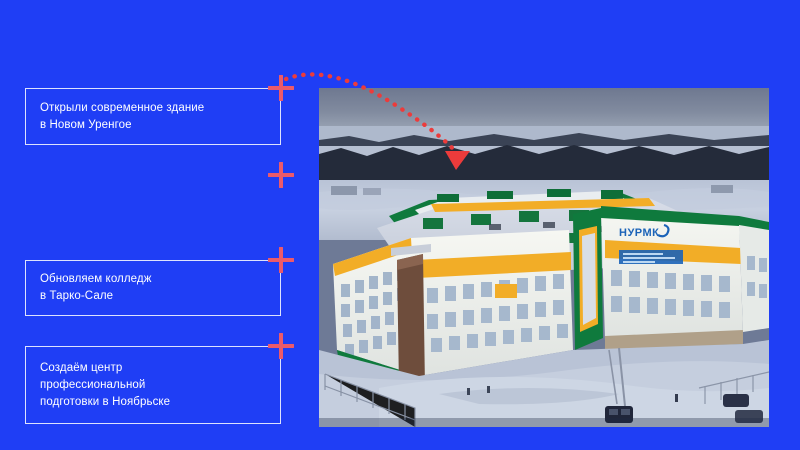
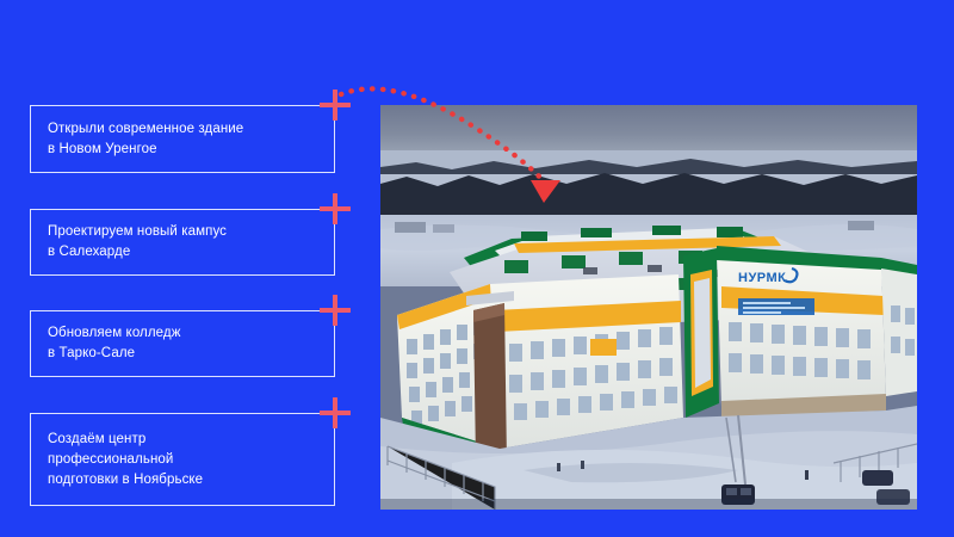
  Открыли современное здание
  в Новом Уренгое
+ Проектируем новый кампус
+ в Салехарде
  Обновляем колледж
  в Тарко-Сале
  Создаём центр
  профессиональной
  подготовки в Ноябрьске
  НУРМК
